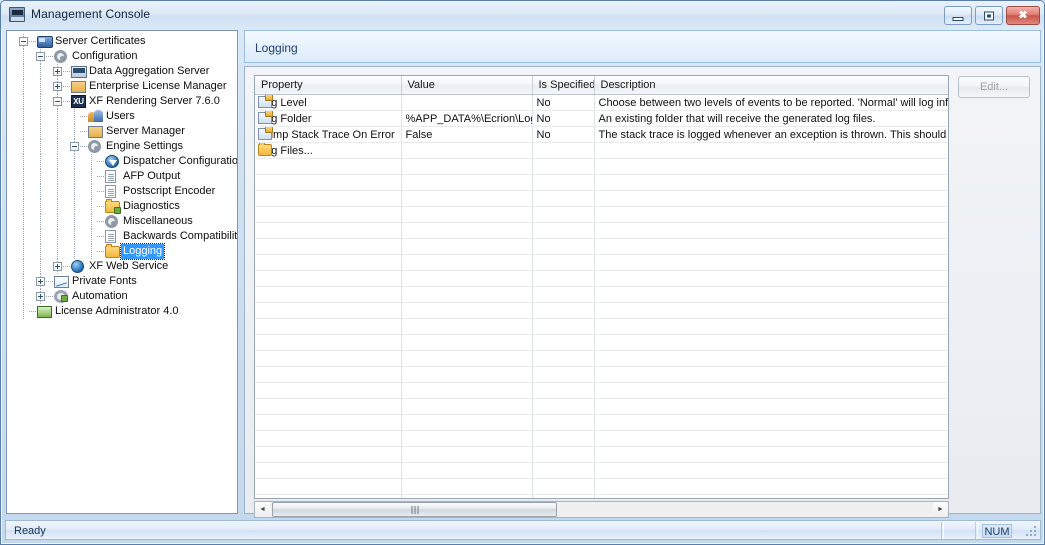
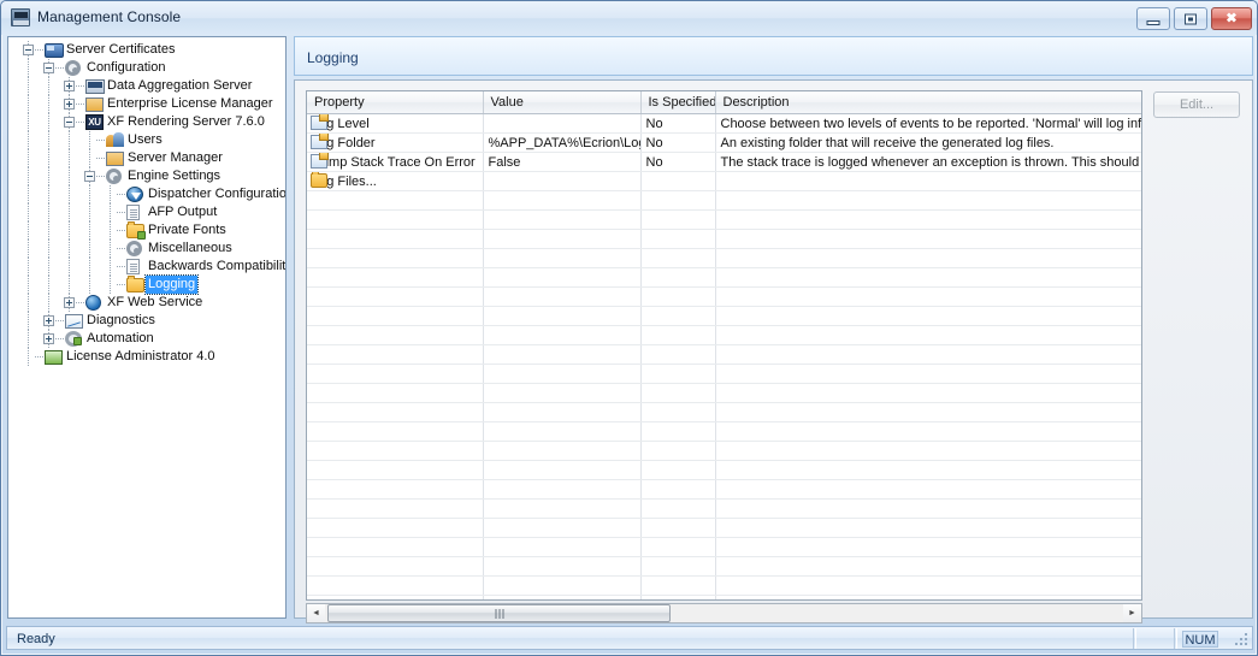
  Management Console
  ✖
  Server Certificates
  Configuration
  Data Aggregation Server
  Enterprise License Manager
  XU
  XF Rendering Server 7.6.0
  Users
  Server Manager
  Engine Settings
  Dispatcher Configuratio
  AFP Output
- Postscript Encoder
- Diagnostics
+ Private Fonts
  Miscellaneous
  Backwards Compatibilit
  Logging
  XF Web Service
- Private Fonts
+ Diagnostics
  Automation
  License Administrator 4.0
  Logging
  Property	Value	Is Specified	Description
  g Level		No	Choose between two levels of events to be reported. 'Normal' will log inf
  g Folder	%APP_DATA%\Ecrion\Lo	No	An existing folder that will receive the generated log files.
  mp Stack Trace On Error	False	No	The stack trace is logged whenever an exception is thrown. This should
  g Files...
  Edit...
  Ready
  NUM
